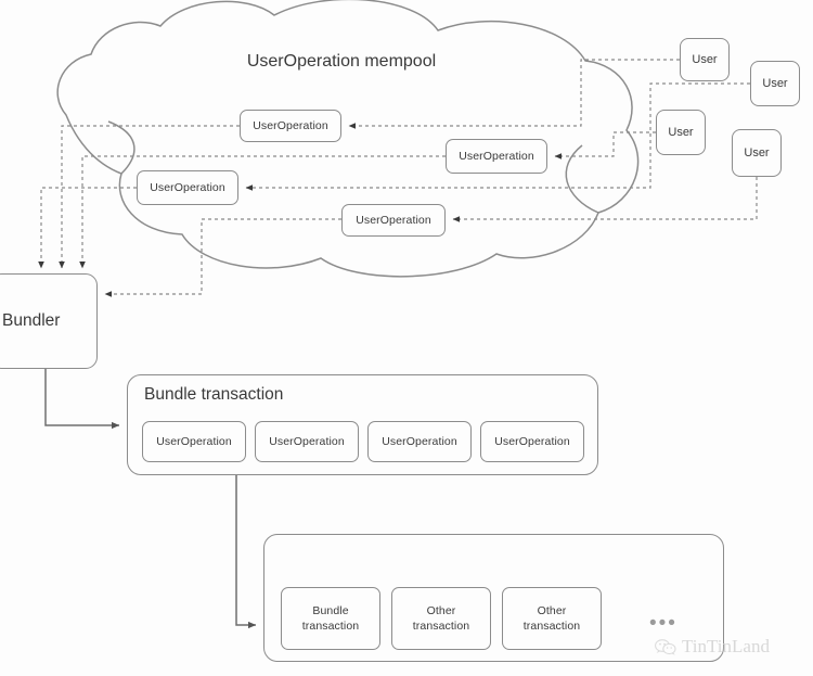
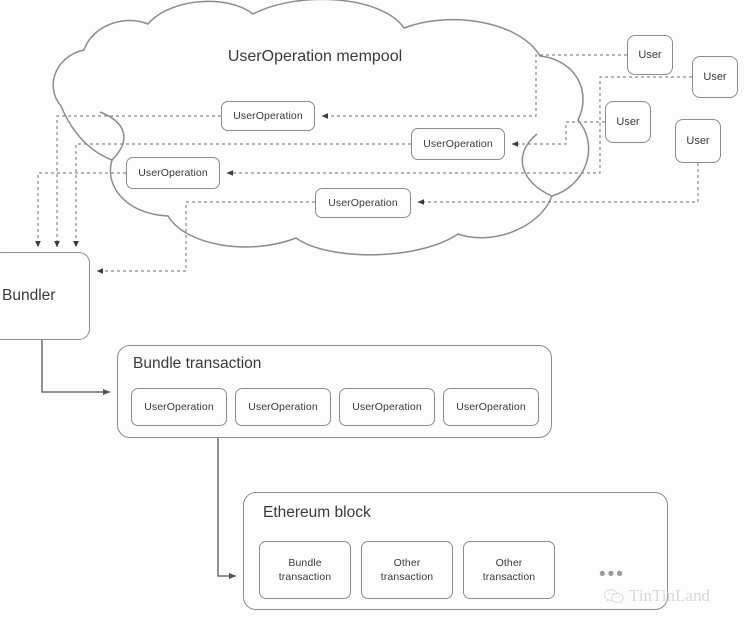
  UserOperation mempool
  UserOperation
  UserOperation
  UserOperation
  UserOperation
  User
  User
  User
  User
  Bundler
  Bundle transaction
  UserOperation
  UserOperation
  UserOperation
  UserOperation
+ Ethereum block
  Bundle
  transaction
  Other
  transaction
  Other
  transaction
  •••
  TinTinLand
